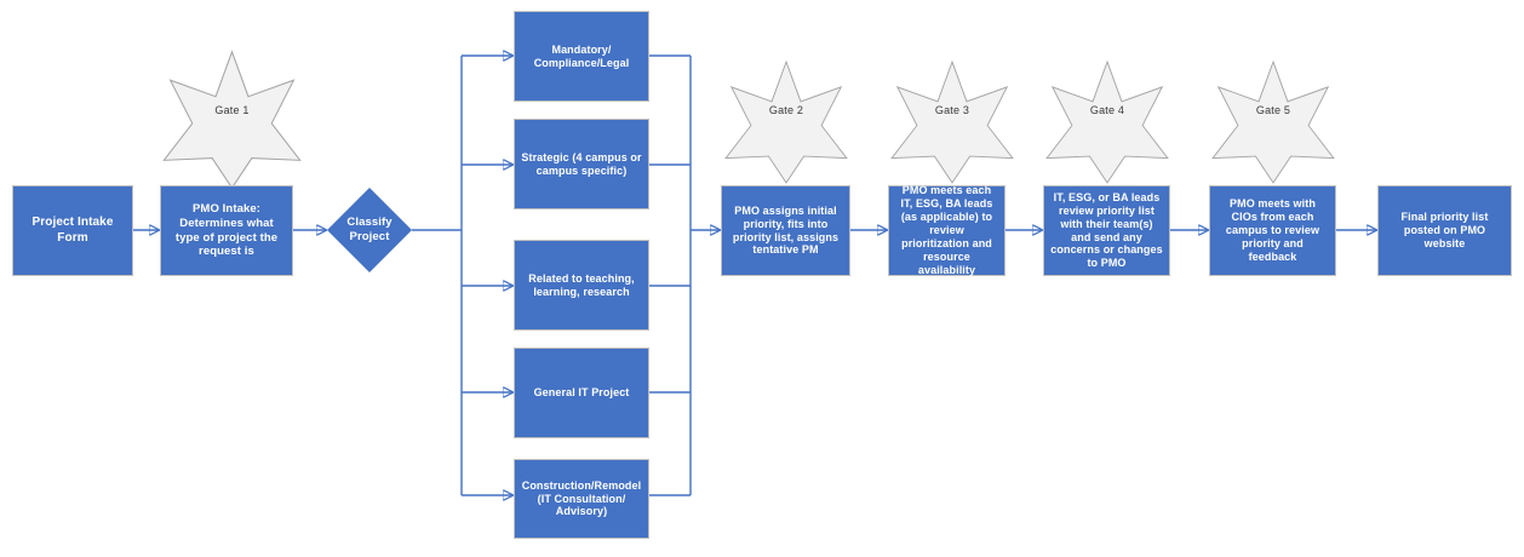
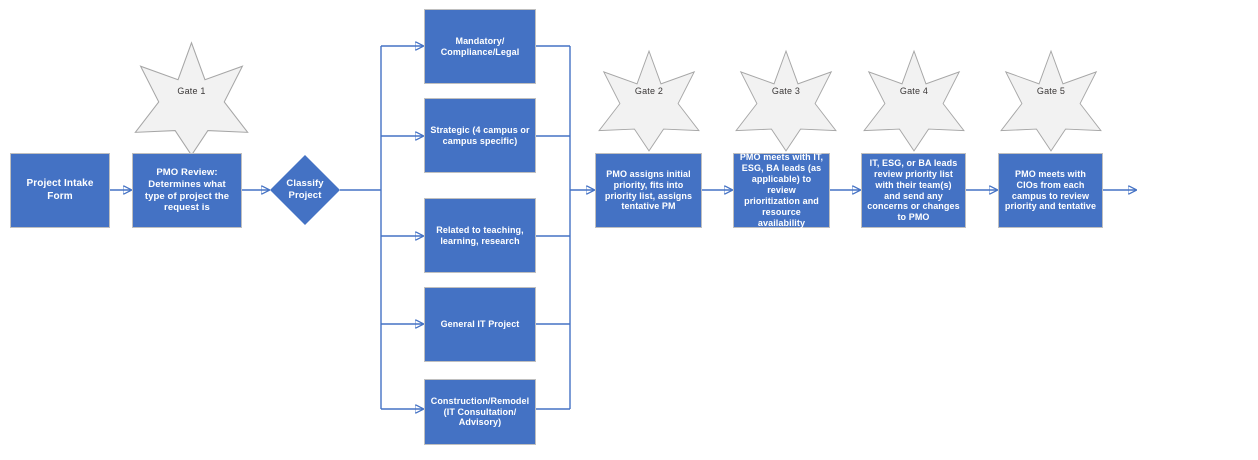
  Gate 1
  Gate 2
  Gate 3
  Gate 4
  Gate 5
  Project Intake Form
- PMO Intake: Determines what type of project the request is
+ PMO Review: Determines what type of project the request is
  Classify Project
  Mandatory/ Compliance/Legal
  Strategic (4 campus or campus specific)
  Related to teaching, learning, research
  General IT Project
  Construction/Remodel (IT Consultation/ Advisory)
  PMO assigns initial priority, fits into priority list, assigns tentative PM
- PMO meets each IT, ESG, BA leads (as applicable) to review prioritization and resource availability
+ PMO meets with IT, ESG, BA leads (as applicable) to review prioritization and resource availability
  IT, ESG, or BA leads review priority list with their team(s) and send any concerns or changes to PMO
- PMO meets with CIOs from each campus to review priority and feedback
+ PMO meets with CIOs from each campus to review priority and tentative
- Final priority list posted on PMO website
